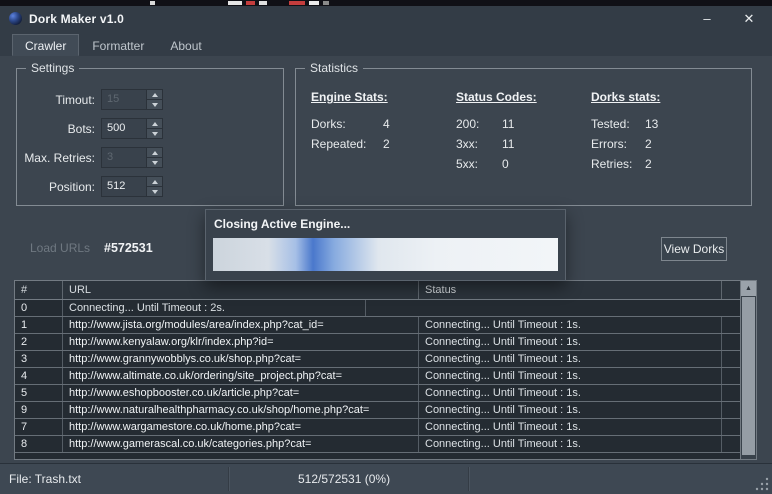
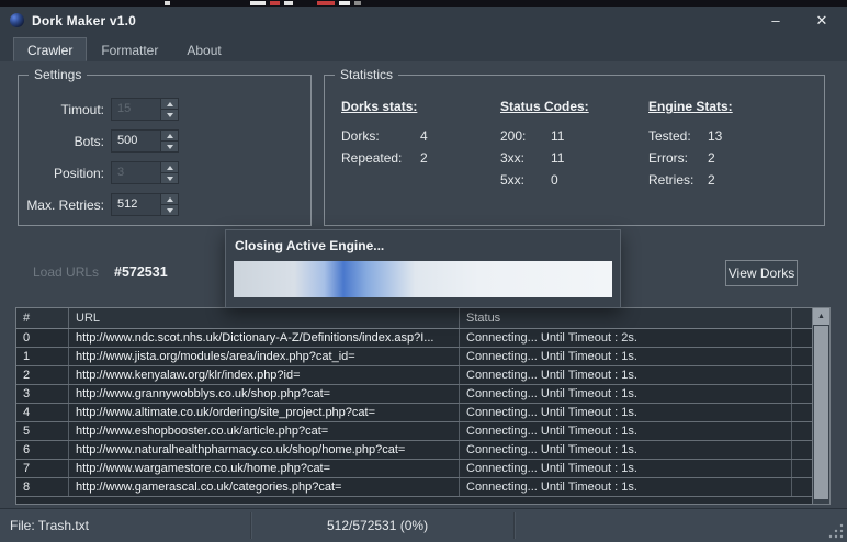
  Dork Maker v1.0
  –
  ✕
  Crawler
  Formatter
  About
  Settings
  Timout:
  15
  Bots:
  500
- Max. Retries:
+ Position:
  3
- Position:
+ Max. Retries:
  512
  Statistics
- Engine Stats:
+ Dorks stats:
  Dorks: 4
  Repeated: 2
  Status Codes:
  200: 11
  3xx: 11
  5xx: 0
- Dorks stats:
+ Engine Stats:
  Tested: 13
  Errors: 2
  Retries: 2
  Load URLs
  #572531
  View Dorks
  Closing Active Engine...
  #
  URL
  Status
  0
+ http://www.ndc.scot.nhs.uk/Dictionary-A-Z/Definitions/index.asp?I...
  Connecting... Until Timeout : 2s.
  1
  http://www.jista.org/modules/area/index.php?cat_id=
  Connecting... Until Timeout : 1s.
  2
  http://www.kenyalaw.org/klr/index.php?id=
  Connecting... Until Timeout : 1s.
  3
  http://www.grannywobblys.co.uk/shop.php?cat=
  Connecting... Until Timeout : 1s.
  4
  http://www.altimate.co.uk/ordering/site_project.php?cat=
  Connecting... Until Timeout : 1s.
  5
  http://www.eshopbooster.co.uk/article.php?cat=
  Connecting... Until Timeout : 1s.
- 9
+ 6
  http://www.naturalhealthpharmacy.co.uk/shop/home.php?cat=
  Connecting... Until Timeout : 1s.
  7
  http://www.wargamestore.co.uk/home.php?cat=
  Connecting... Until Timeout : 1s.
  8
  http://www.gamerascal.co.uk/categories.php?cat=
  Connecting... Until Timeout : 1s.
  File: Trash.txt
  512/572531 (0%)
